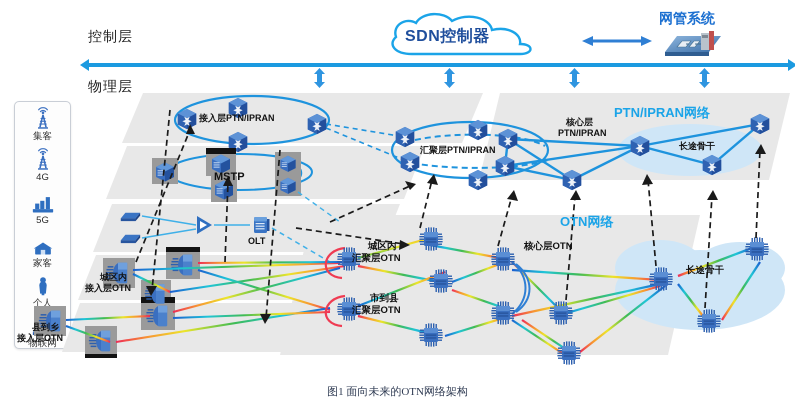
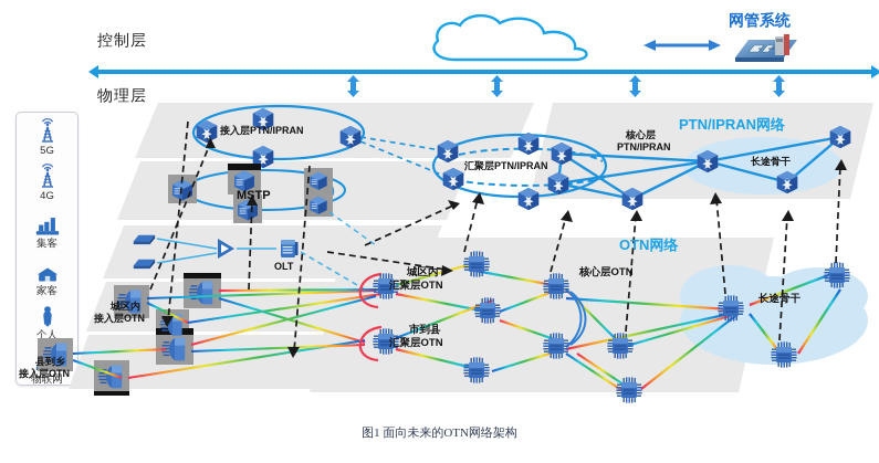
- 集客
+ 5G
  4G
- 5G
+ 集客
  家客
  个人
  物联网
  控制层
  物理层
- SDN控制器
  网管系统
  PTN/IPRAN网络
  OTN网络
  接入层PTN/IPRAN
  MSTP
  汇聚层PTN/IPRAN
  核心层
  PTN/IPRAN
  长途骨干
  OLT
  城区内
  接入层OTN
  县到乡
  接入层OTN
  城区内
  汇聚层OTN
  市到县
  汇聚层OTN
  核心层OTN
  长途骨干
  图1 面向未来的OTN网络架构
